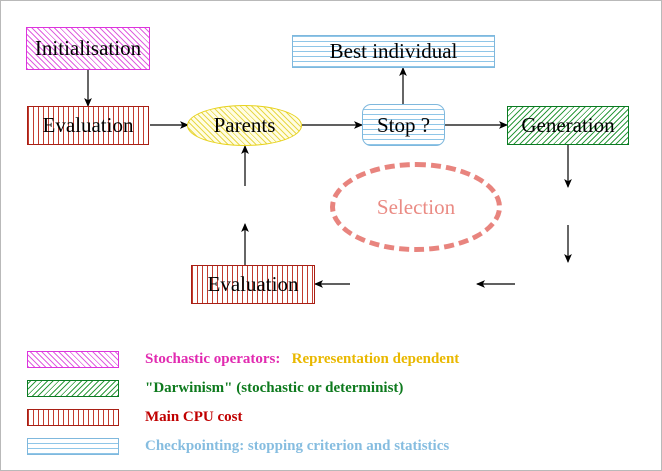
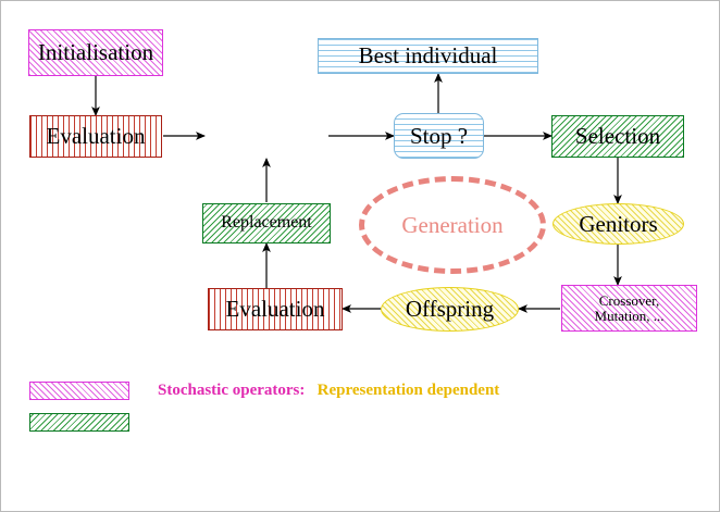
- Selection
+ Generation
  Initialisation
  Evaluation
- Parents
  Best individual
  Stop ?
- Generation
+ Selection
+ Genitors
+ Crossover,
+ Mutation, ...
+ Offspring
  Evaluation
+ Replacement
  Stochastic operators: Representation dependent
- "Darwinism" (stochastic or determinist)
- Main CPU cost
- Checkpointing: stopping criterion and statistics
